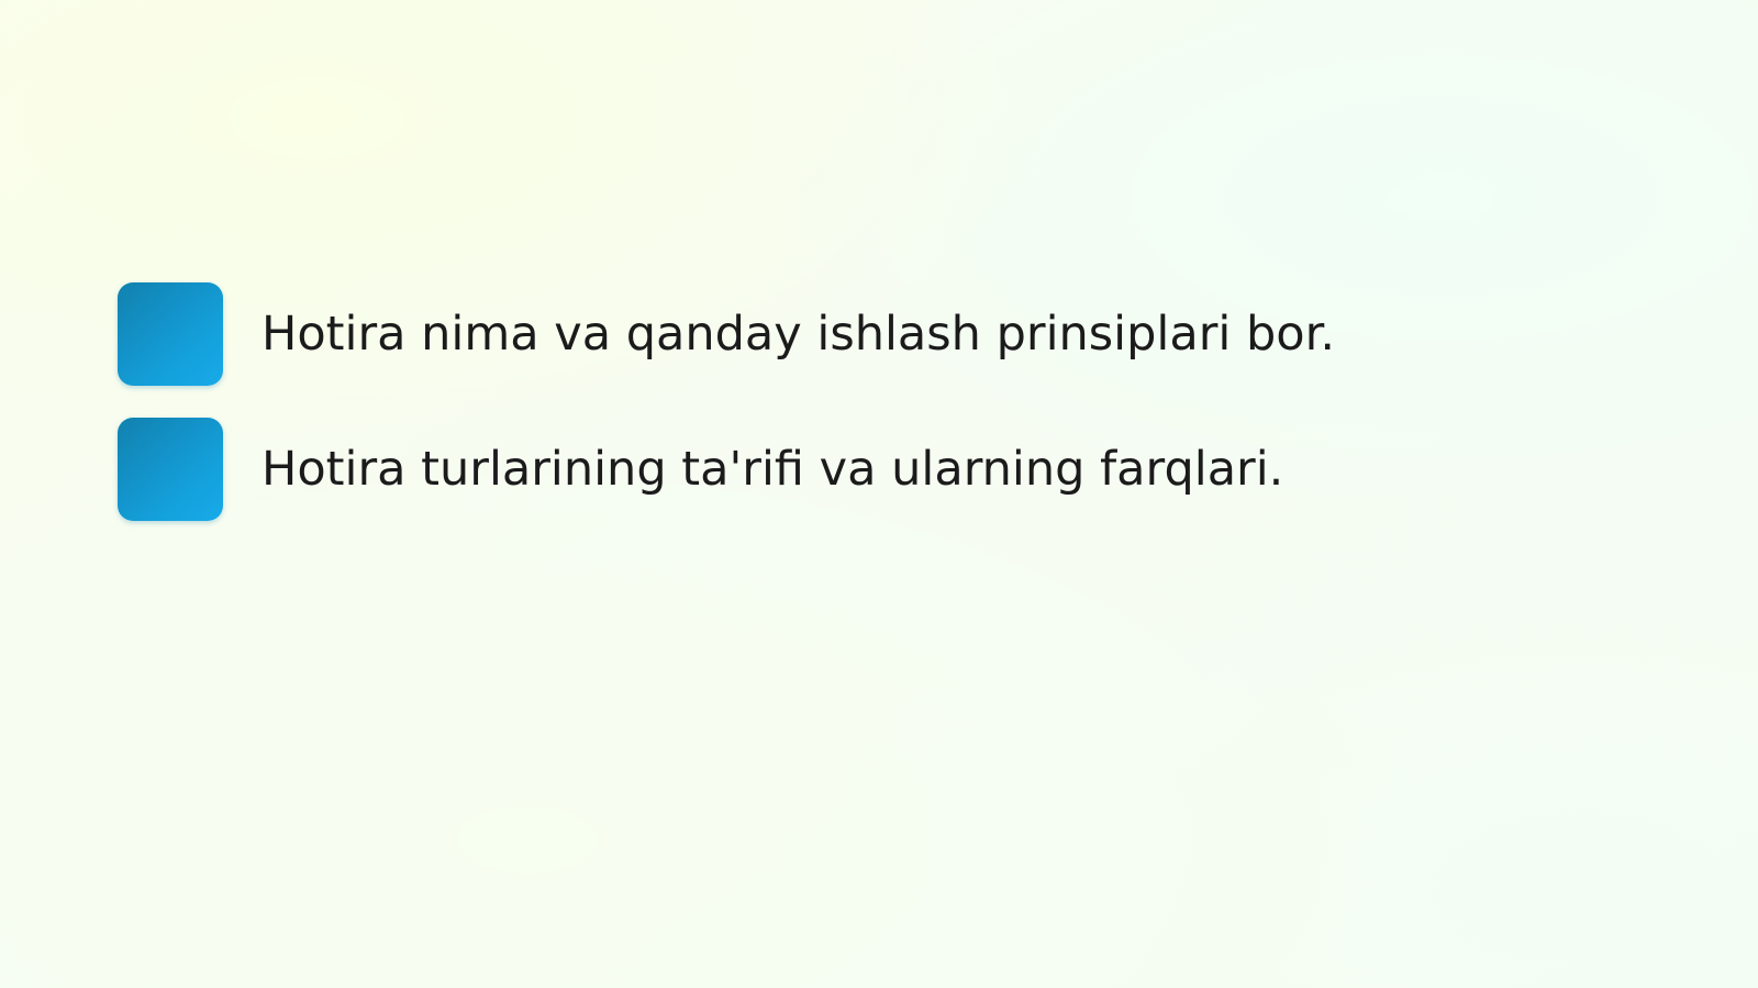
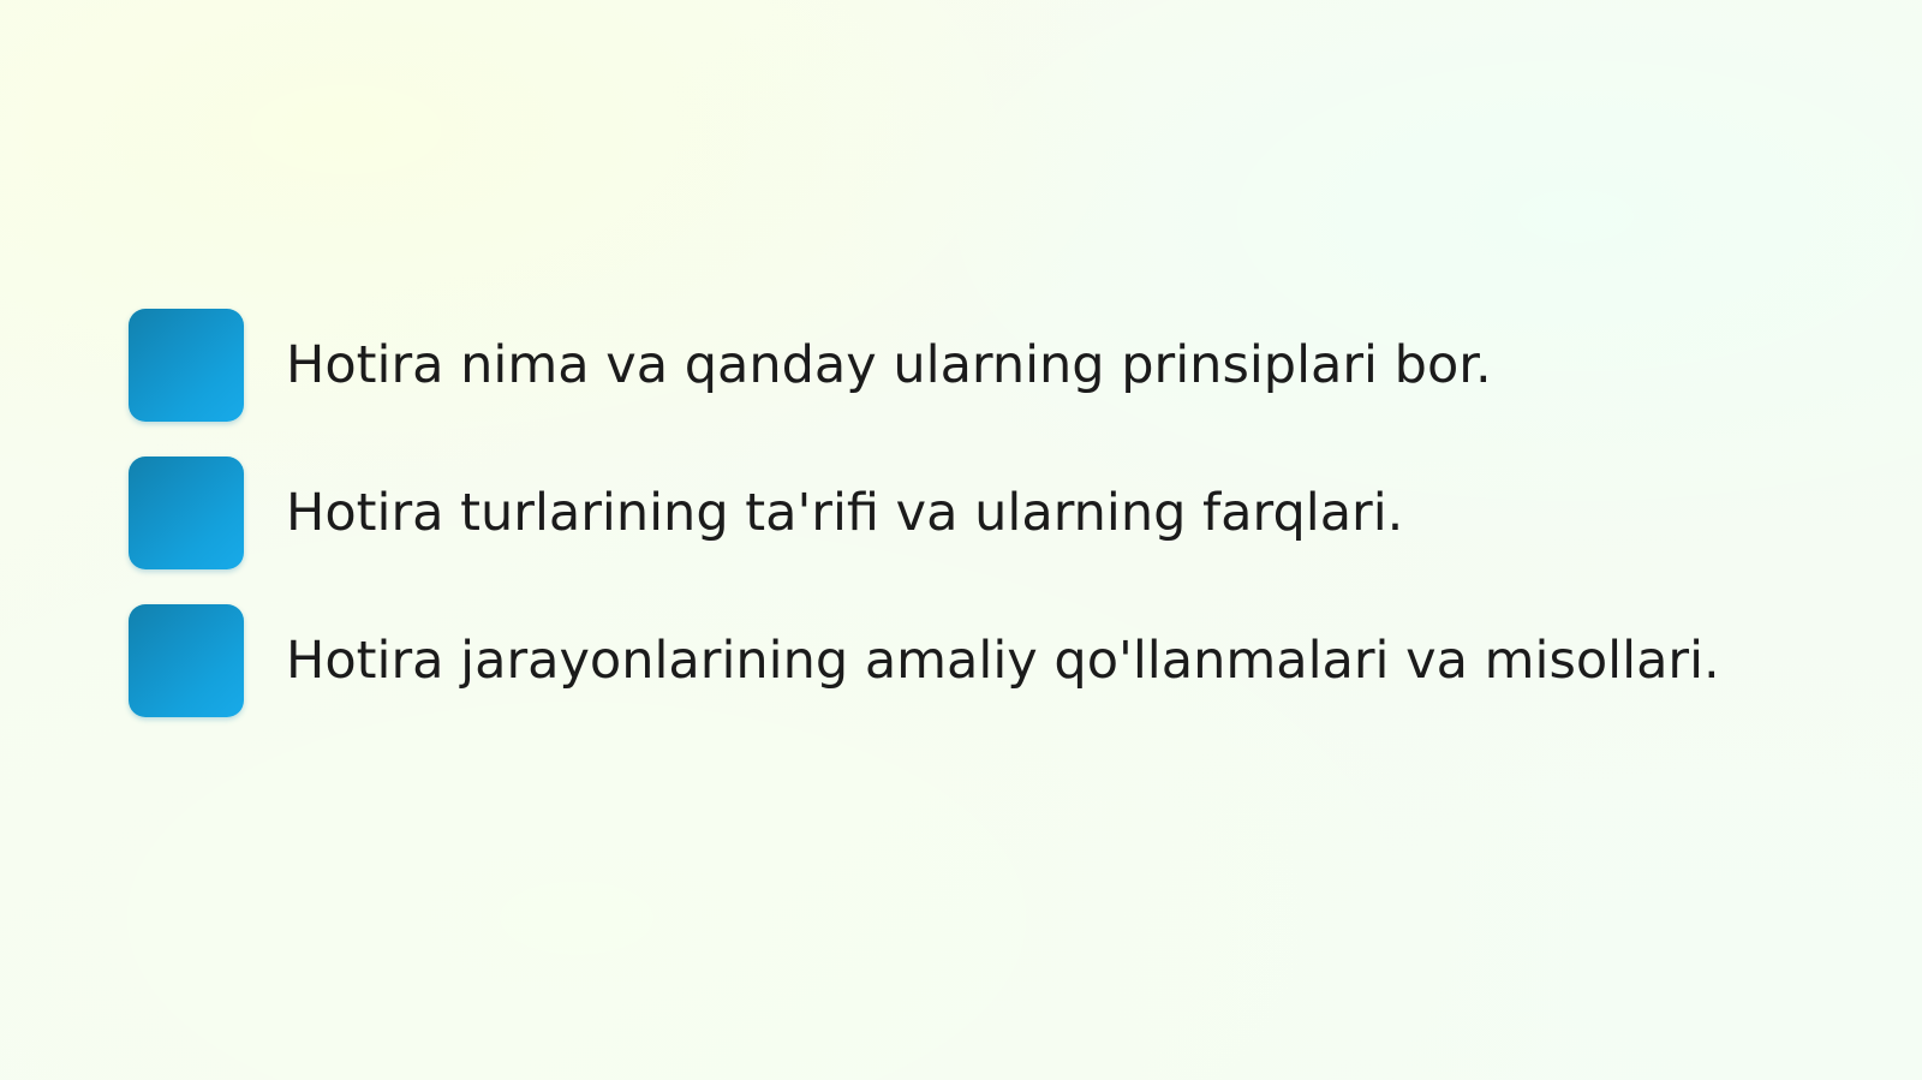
- Hotira nima va qanday ishlash prinsiplari bor.
+ Hotira nima va qanday ularning prinsiplari bor.
  Hotira turlarining ta'rifi va ularning farqlari.
+ Hotira jarayonlarining amaliy qo'llanmalari va misollari.
